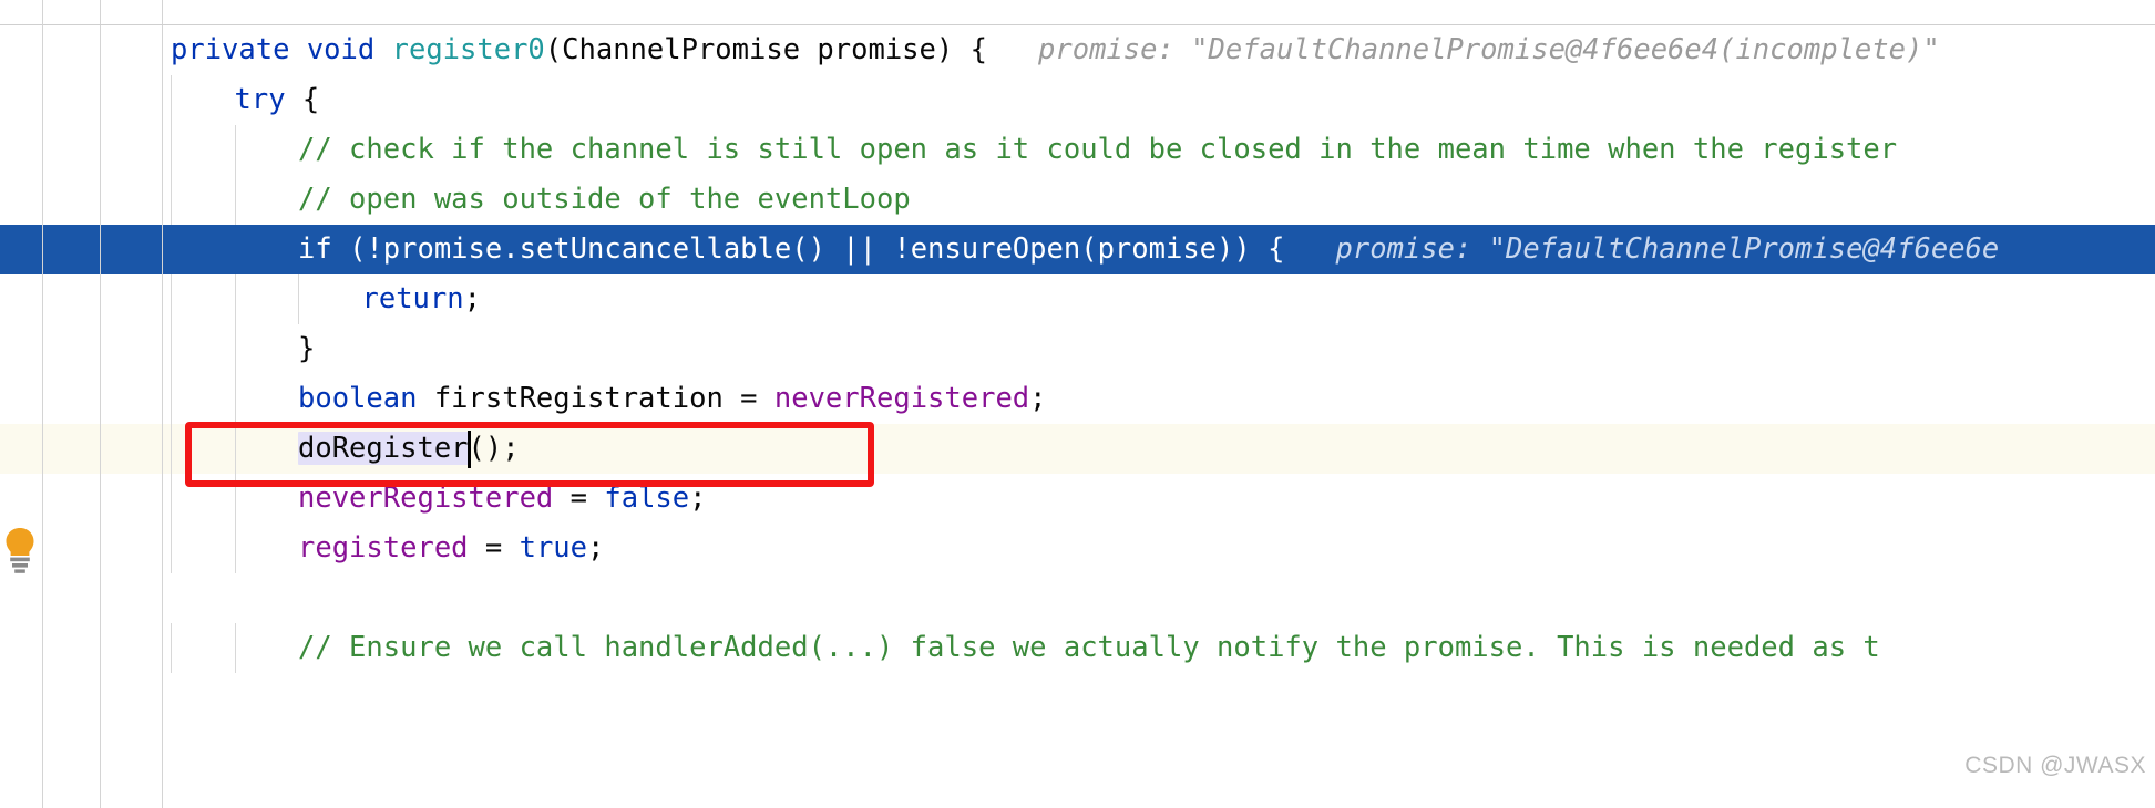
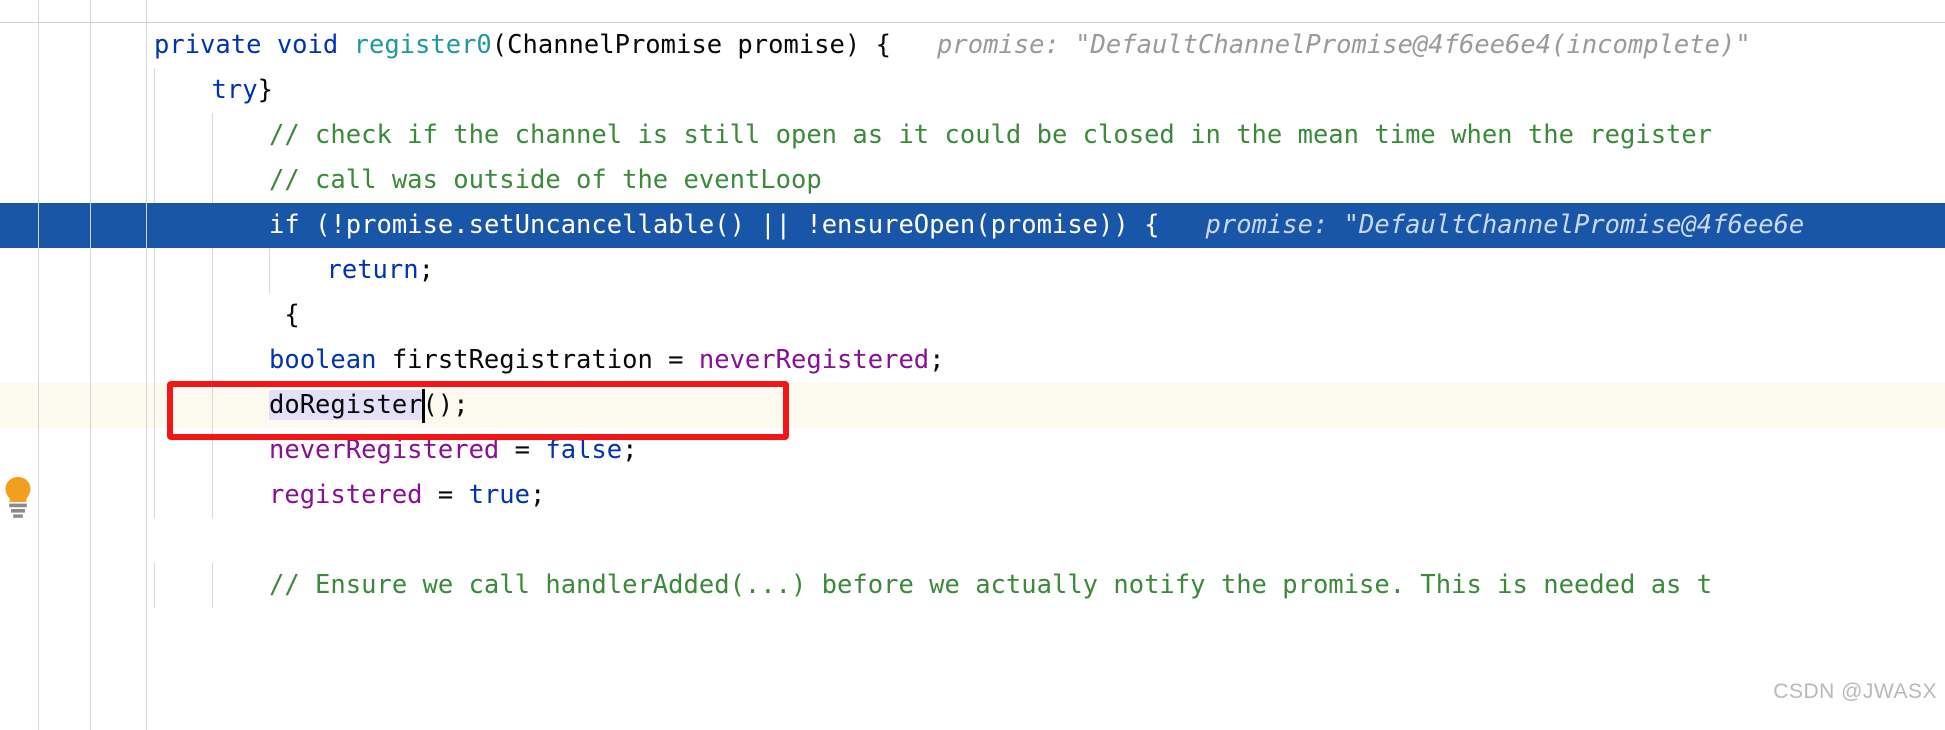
  private void register0(ChannelPromise promise) { promise: "DefaultChannelPromise@4f6ee6e4(incomplete)"
- try {
+ try}
  // check if the channel is still open as it could be closed in the mean time when the register
- // open was outside of the eventLoop
+ // call was outside of the eventLoop
  if (!promise.setUncancellable() || !ensureOpen(promise)) { promise: "DefaultChannelPromise@4f6ee6e
  return;
- }
+ {
  boolean firstRegistration = neverRegistered;
  doRegister();
  neverRegistered = false;
  registered = true;
- // Ensure we call handlerAdded(...) false we actually notify the promise. This is needed as t
+ // Ensure we call handlerAdded(...) before we actually notify the promise. This is needed as t
  CSDN @JWASX
